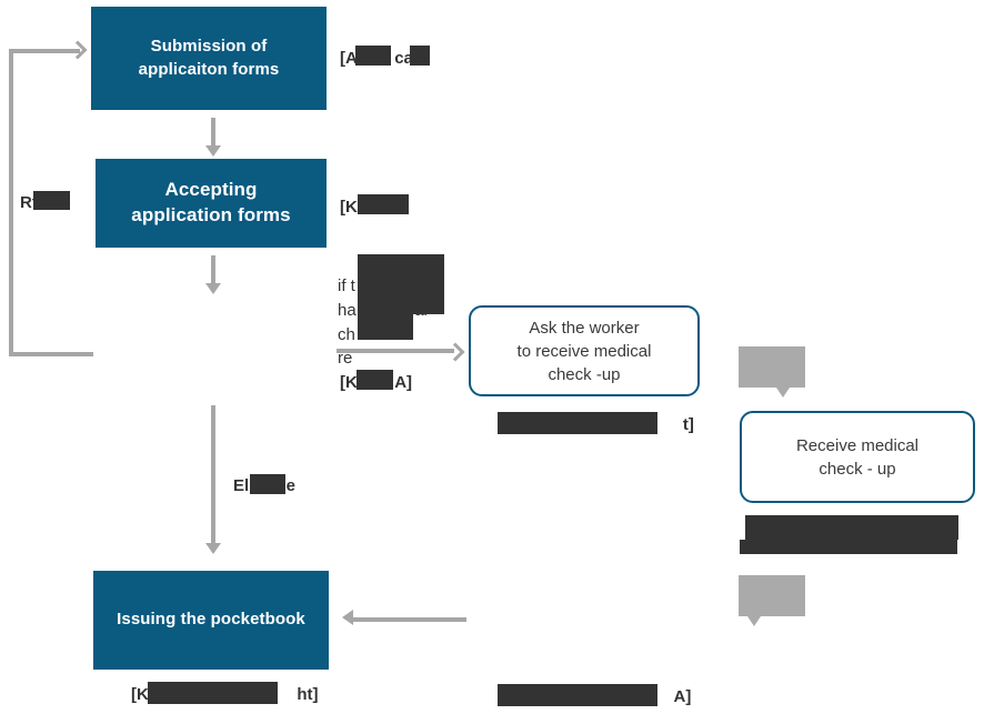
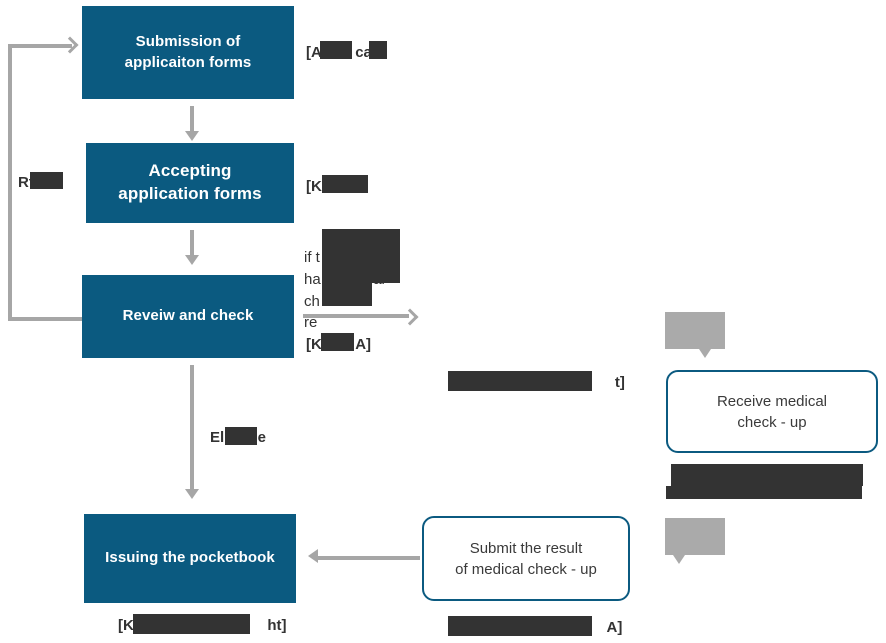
  Submission of
  applicaiton forms
  [A ca
  Accepting
  application forms
  [K
  if t
  ch
  re
+ Reveiw and check
  [K A]
  El e
  Issuing the pocketbook
  [K ht]
- Ask the worker
- to receive medical
- check -up
  t]
  Receive medical
  check - up
+ Submit the result
+ of medical check - up
  A]
